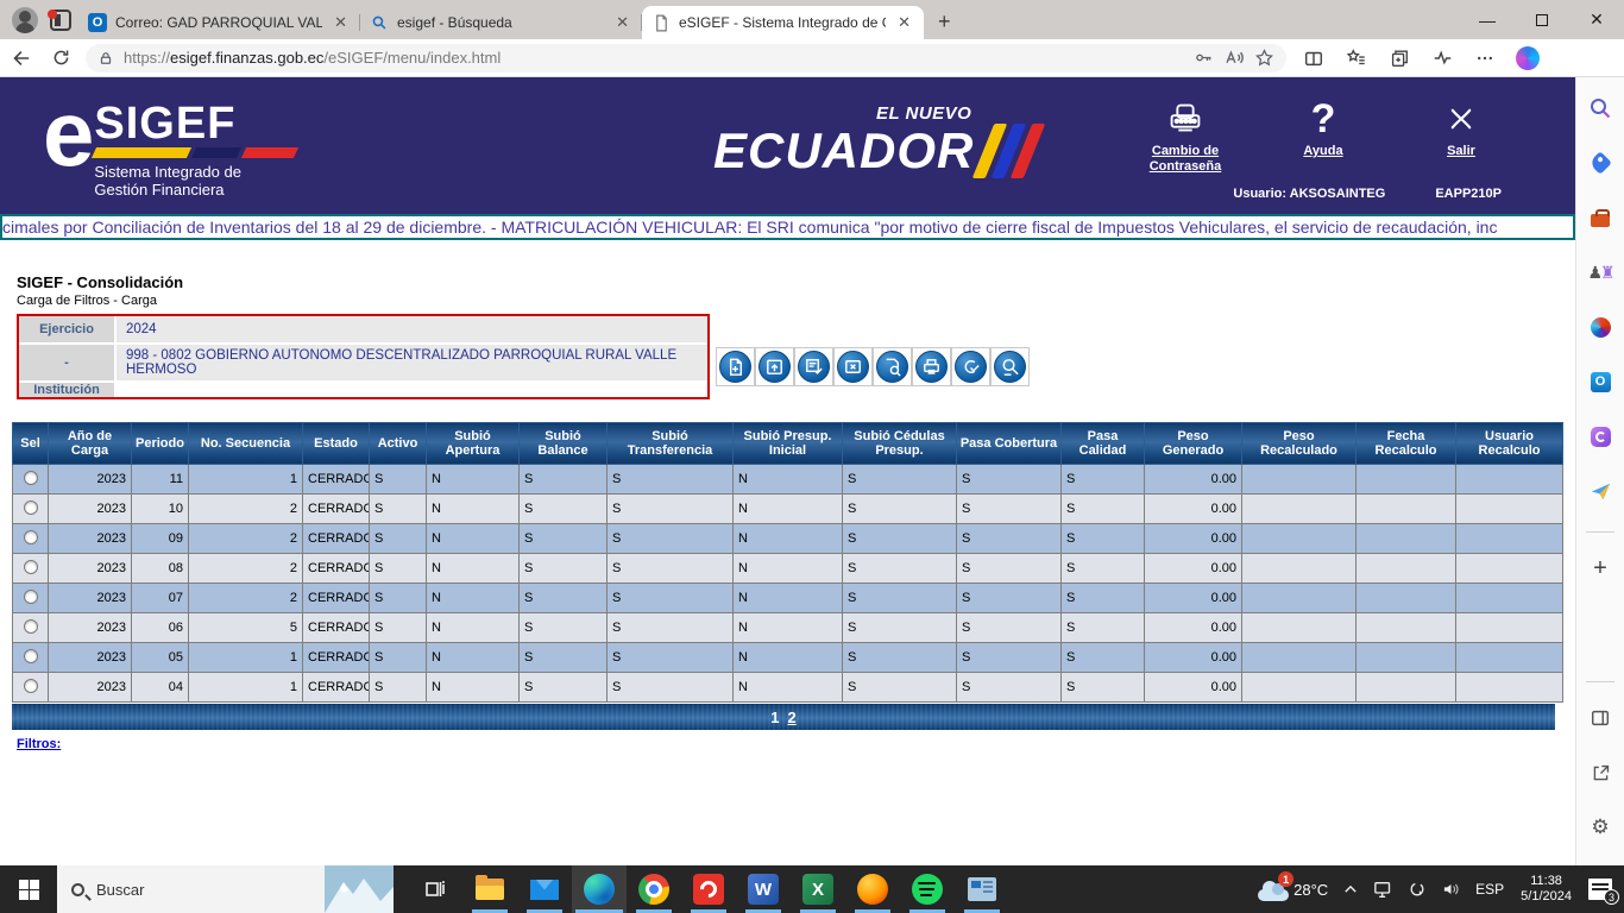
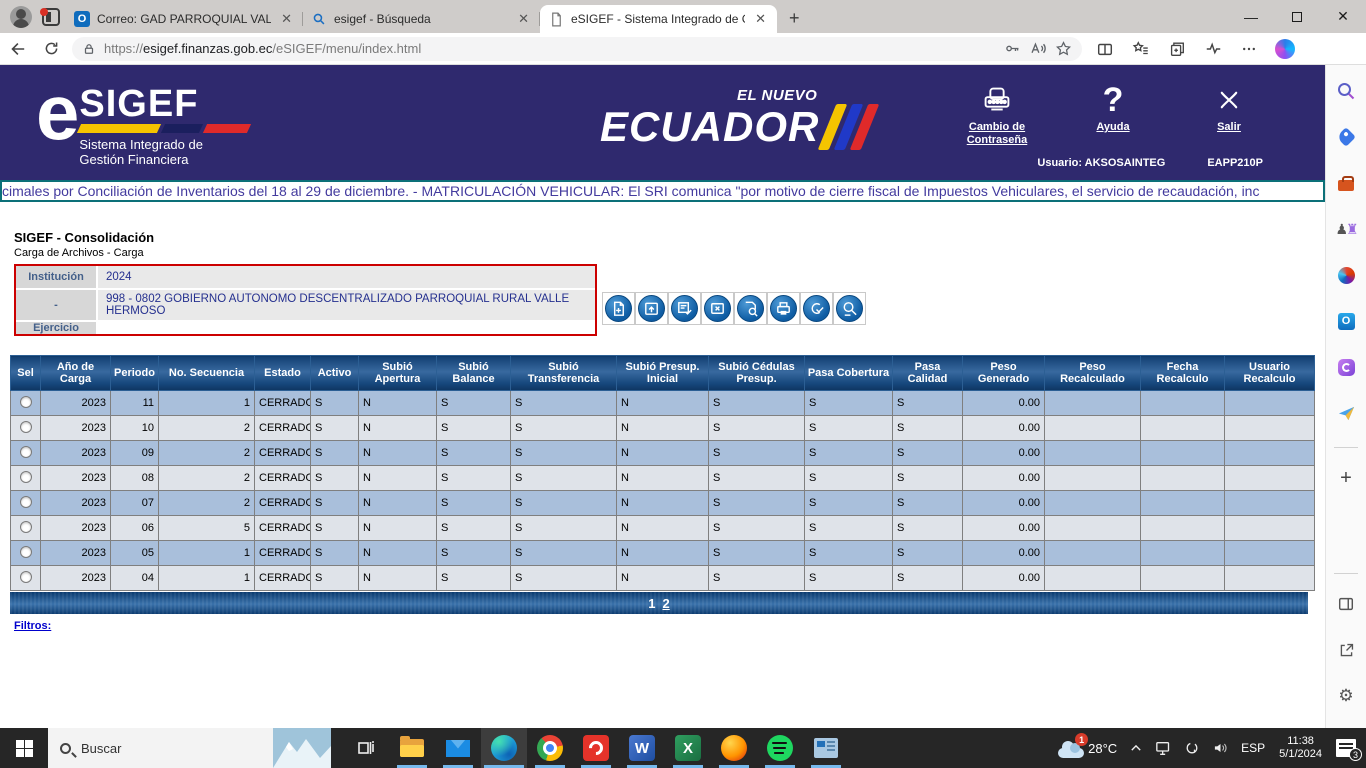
  O
  Correo: GAD PARROQUIAL VAL
  ✕
  esigef - Búsqueda
  ✕
  eSIGEF - Sistema Integrado de
  ✕
  +
  —
  ✕
  https://esigef.finanzas.gob.ec/eSIGEF/menu/index.html
  e
  SIGEF
  Sistema Integrado de
  Gestión Financiera
  EL NUEVO
  ECUADOR
  Cambio de Contraseña
  ?
  Ayuda
  Salir
  Usuario: AKSOSAINTEG
  EAPP210P
  cimales por Conciliación de Inventarios del 18 al 29 de diciembre. - MATRICULACIÓN VEHICULAR: El SRI comunica "por motivo de cierre fiscal de Impuestos Vehiculares, el servicio de recaudación, inc
  SIGEF - Consolidación
- Carga de Filtros - Carga
+ Carga de Archivos - Carga
- Ejercicio
+ Institución
  2024
  -
  998 - 0802 GOBIERNO AUTONOMO DESCENTRALIZADO PARROQUIAL RURAL VALLE HERMOSO
- Institución
+ Ejercicio
  Sel	Año de Carga	Periodo	No. Secuencia	Estado	Activo	Subió Apertura	Subió Balance	Subió Transferencia	Subió Presup. Inicial	Subió Cédulas Presup.	Pasa Cobertura	Pasa Calidad	Peso Generado	Peso Recalculado	Fecha Recalculo	Usuario Recalculo
  	2023	11	1	CERRADO	S	N	S	S	N	S	S	S	0.00
  	2023	10	2	CERRADO	S	N	S	S	N	S	S	S	0.00
  	2023	09	2	CERRADO	S	N	S	S	N	S	S	S	0.00
  	2023	08	2	CERRADO	S	N	S	S	N	S	S	S	0.00
  	2023	07	2	CERRADO	S	N	S	S	N	S	S	S	0.00
  	2023	06	5	CERRADO	S	N	S	S	N	S	S	S	0.00
  	2023	05	1	CERRADO	S	N	S	S	N	S	S	S	0.00
  	2023	04	1	CERRADO	S	N	S	S	N	S	S	S	0.00
  Filtros:
  ♟♜
  O
  +
  ⚙
  Buscar
  W
  X
  1
  28°C
  ESP
  11:38
  5/1/2024
  3
